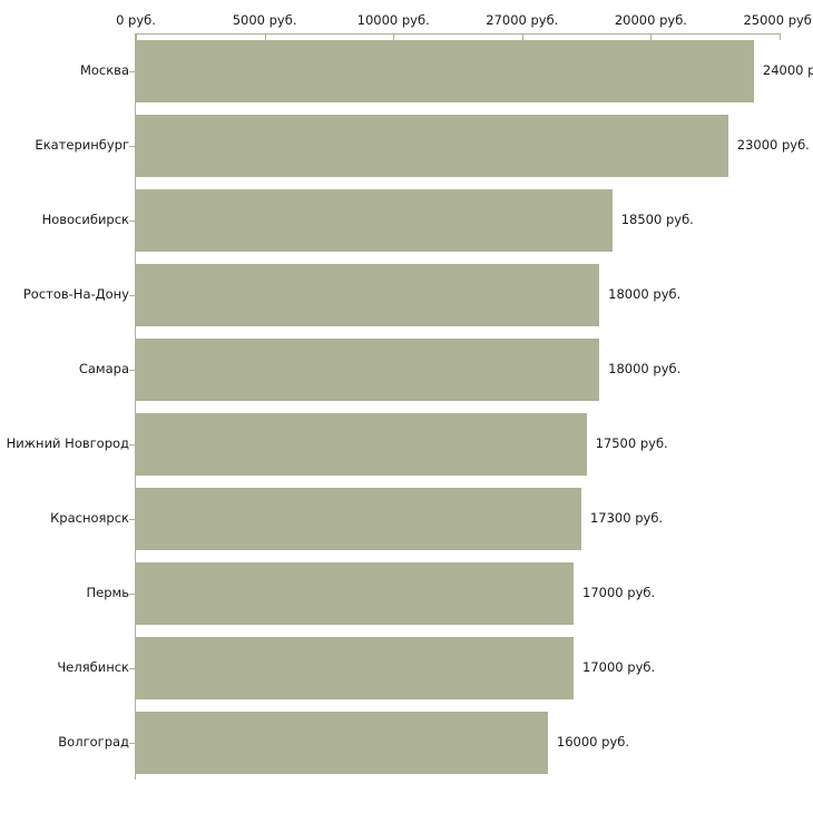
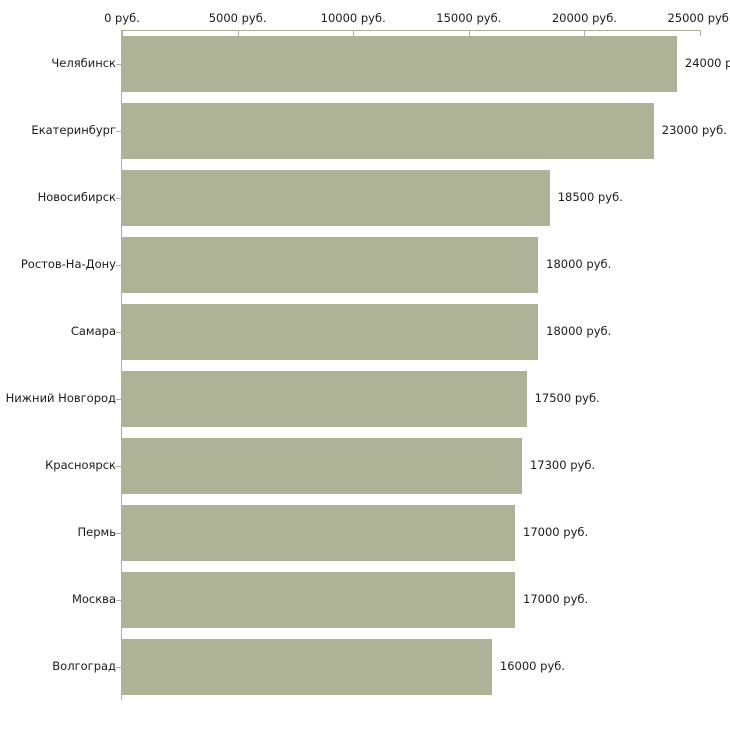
  0 руб.
  5000 руб.
  10000 руб.
- 27000 руб.
+ 15000 руб.
  20000 руб.
  25000 руб
- Москва
+ Челябинск
  24000 р
  Екатеринбург
  23000 руб.
  Новосибирск
  18500 руб.
  Ростов-На-Дону
  18000 руб.
  Самара
  18000 руб.
  Нижний Новгород
  17500 руб.
  Красноярск
  17300 руб.
  Пермь
  17000 руб.
- Челябинск
+ Москва
  17000 руб.
  Волгоград
  16000 руб.
